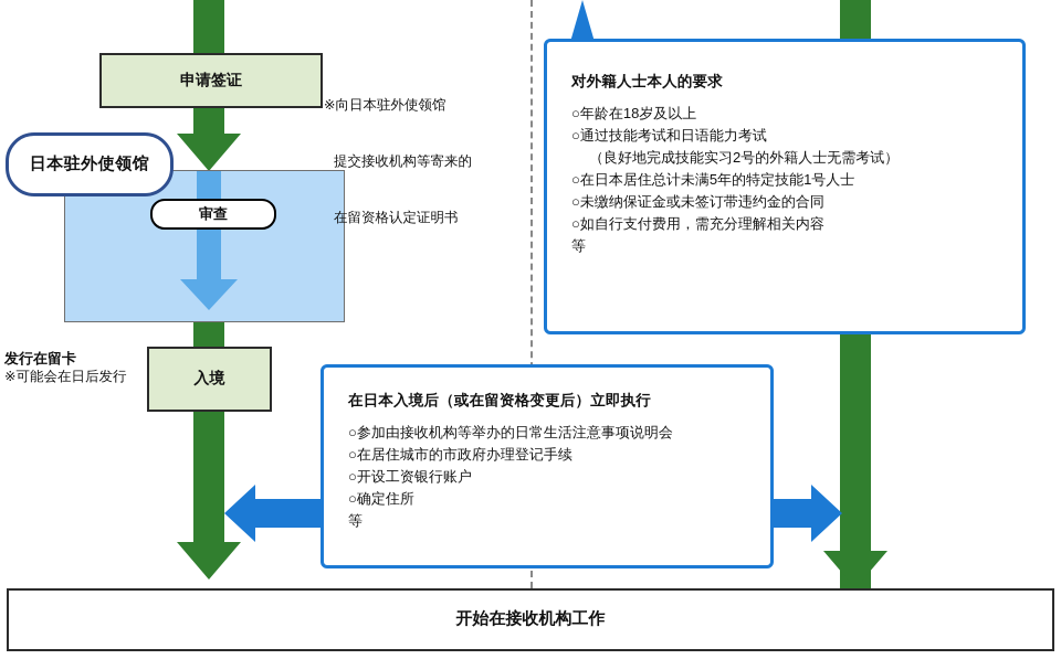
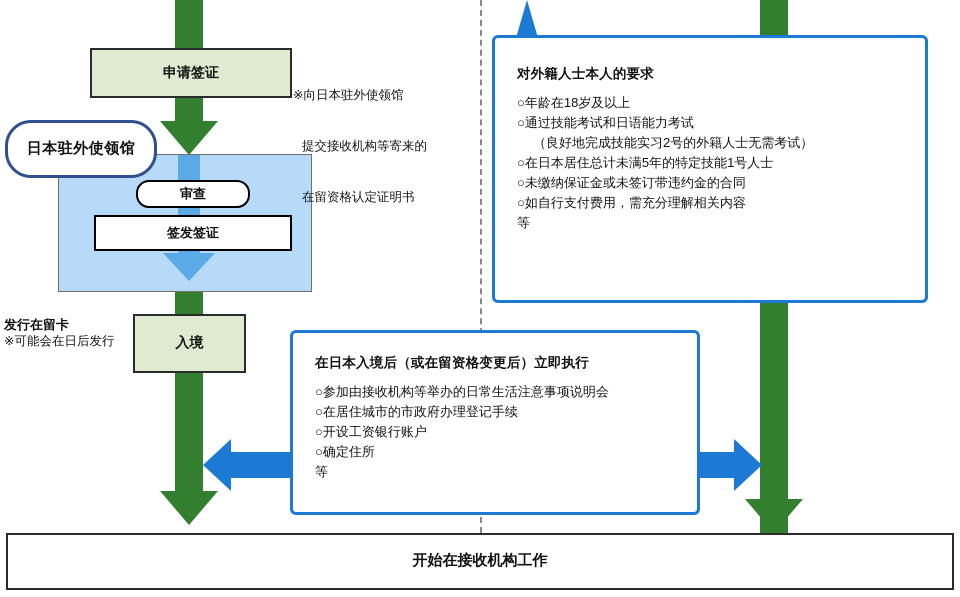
  日本驻外使领馆
  审查
+ 签发签证
  申请签证
  ※向日本驻外使领馆
  提交接收机构等寄来的
  在留资格认定证明书
  入境
  发行在留卡
  ※可能会在日后发行
  对外籍人士本人的要求
  ○年龄在18岁及以上
  ○通过技能考试和日语能力考试
  （良好地完成技能实习2号的外籍人士无需考试）
  ○在日本居住总计未满5年的特定技能1号人士
  ○未缴纳保证金或未签订带违约金的合同
  ○如自行支付费用，需充分理解相关内容
  等
  在日本入境后（或在留资格变更后）立即执行
  ○参加由接收机构等举办的日常生活注意事项说明会
  ○在居住城市的市政府办理登记手续
  ○开设工资银行账户
  ○确定住所
  等
  开始在接收机构工作
